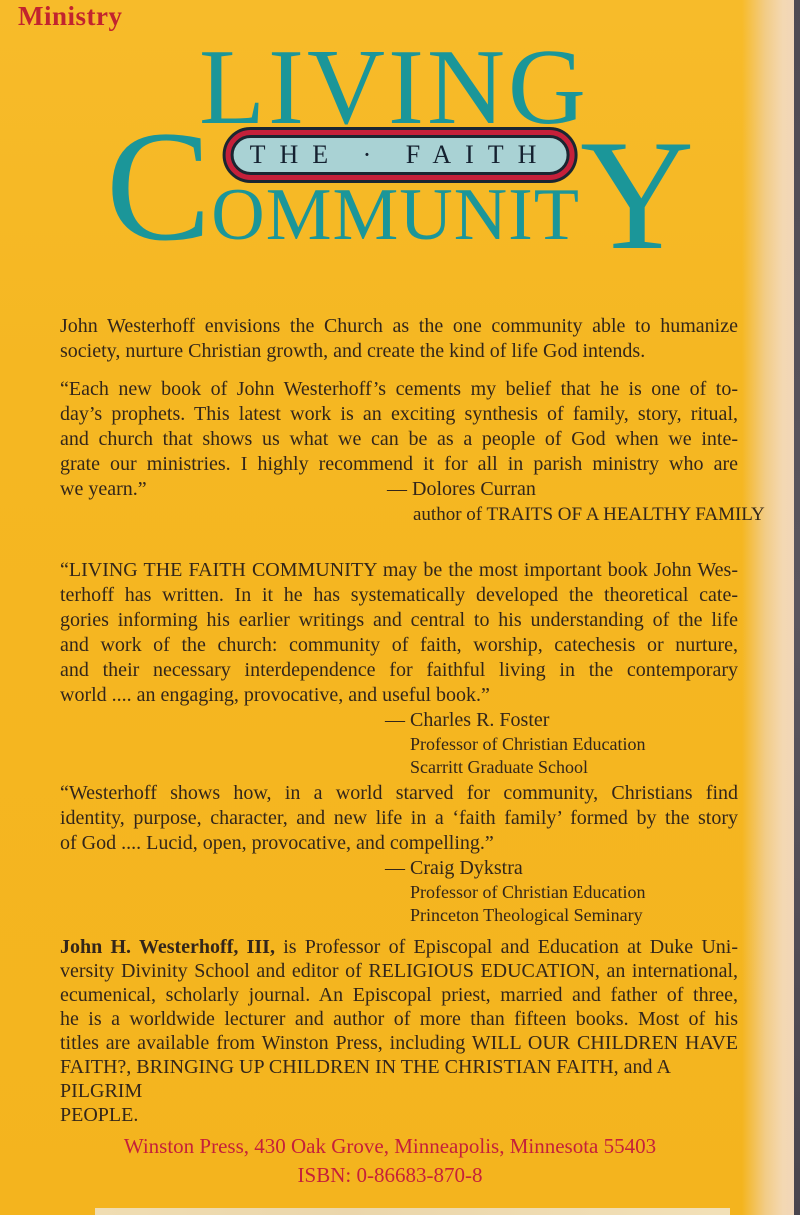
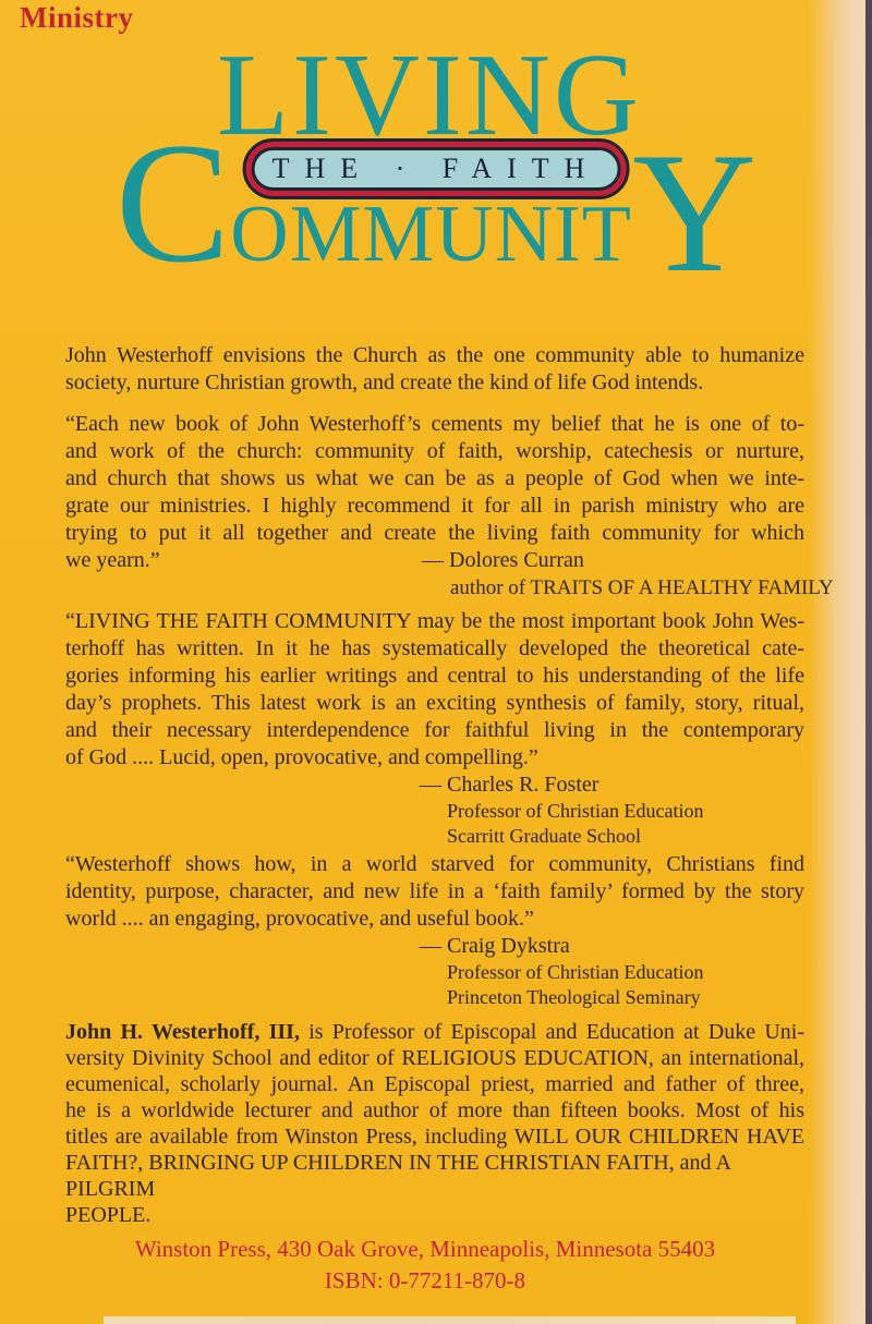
  Ministry
  LIVING
  C
  OMMUNIT
  Y
  THE · FAITH
  John Westerhoff envisions the Church as the one community able to humanize
  society, nurture Christian growth, and create the kind of life God intends.
  “Each new book of John Westerhoff’s cements my belief that he is one of to-
- day’s prophets. This latest work is an exciting synthesis of family, story, ritual,
+ and work of the church: community of faith, worship, catechesis or nurture,
  and church that shows us what we can be as a people of God when we inte-
  grate our ministries. I highly recommend it for all in parish ministry who are
+ trying to put it all together and create the living faith community for which
  we yearn.”
  — Dolores Curran
  author of TRAITS OF A HEALTHY FAMILY
  “LIVING THE FAITH COMMUNITY may be the most important book John Wes-
  terhoff has written. In it he has systematically developed the theoretical cate-
  gories informing his earlier writings and central to his understanding of the life
- and work of the church: community of faith, worship, catechesis or nurture,
+ day’s prophets. This latest work is an exciting synthesis of family, story, ritual,
  and their necessary interdependence for faithful living in the contemporary
- world .... an engaging, provocative, and useful book.”
+ of God .... Lucid, open, provocative, and compelling.”
  — Charles R. Foster
  Professor of Christian Education
  Scarritt Graduate School
  “Westerhoff shows how, in a world starved for community, Christians find
  identity, purpose, character, and new life in a ‘faith family’ formed by the story
- of God .... Lucid, open, provocative, and compelling.”
+ world .... an engaging, provocative, and useful book.”
  — Craig Dykstra
  Professor of Christian Education
  Princeton Theological Seminary
  John H. Westerhoff, III, is Professor of Episcopal and Education at Duke Uni-
  versity Divinity School and editor of RELIGIOUS EDUCATION, an international,
  ecumenical, scholarly journal. An Episcopal priest, married and father of three,
  he is a worldwide lecturer and author of more than fifteen books. Most of his
  titles are available from Winston Press, including WILL OUR CHILDREN HAVE
  FAITH?, BRINGING UP CHILDREN IN THE CHRISTIAN FAITH, and A PILGRIM
  PEOPLE.
  Winston Press, 430 Oak Grove, Minneapolis, Minnesota 55403
- ISBN: 0-86683-870-8
+ ISBN: 0-77211-870-8
